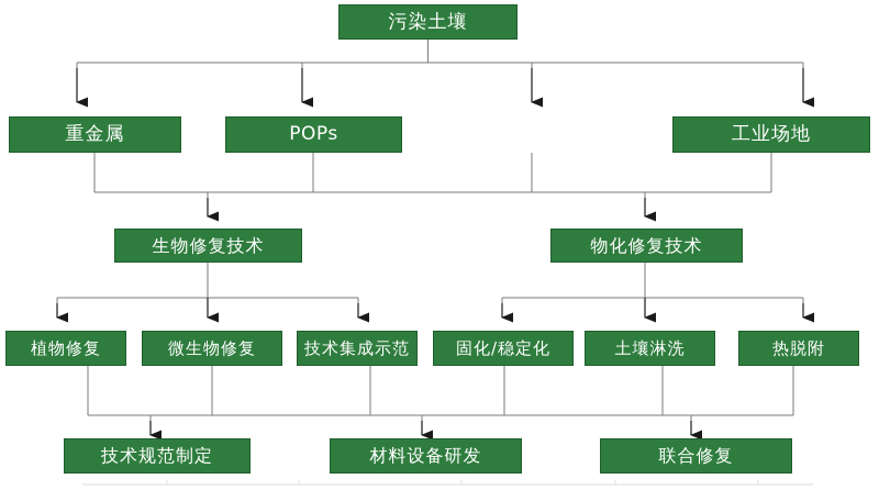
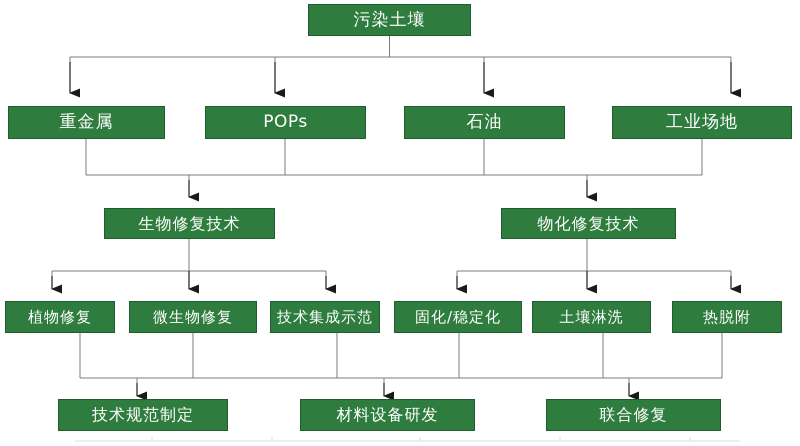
  污染土壤
  重金属
  POPs
+ 石油
  工业场地
  生物修复技术
  物化修复技术
  植物修复
  微生物修复
  技术集成示范
  固化/稳定化
  土壤淋洗
  热脱附
  技术规范制定
  材料设备研发
  联合修复
